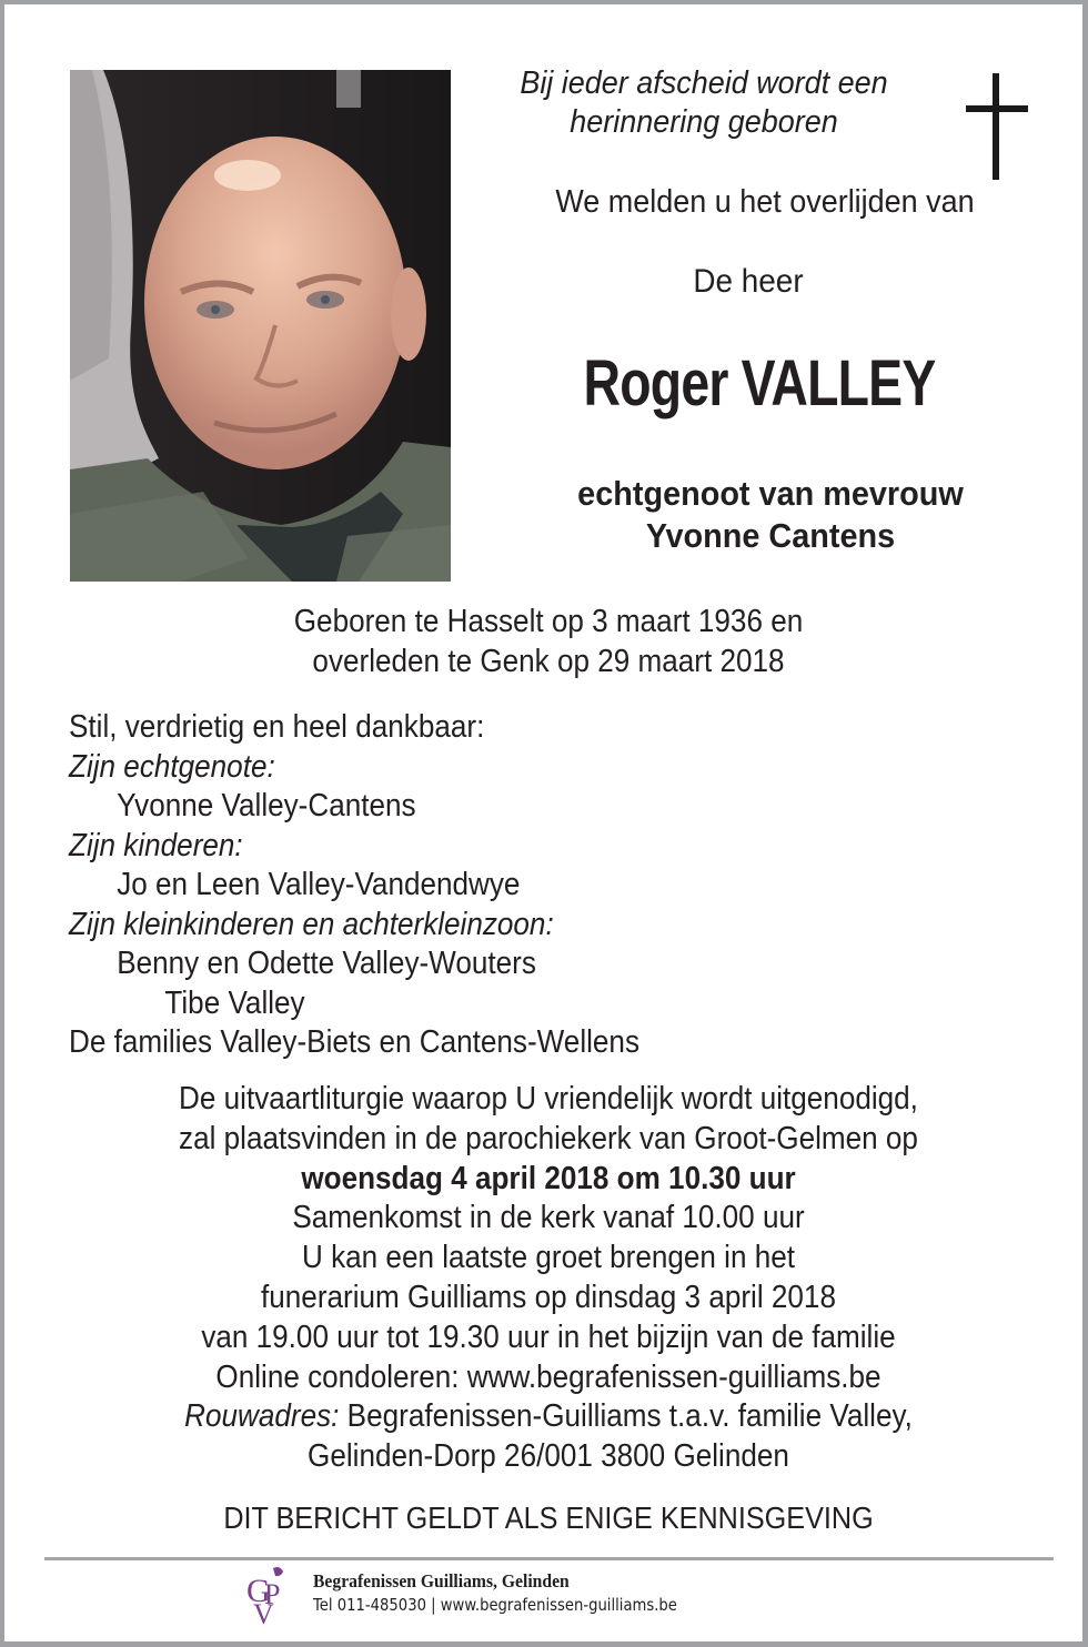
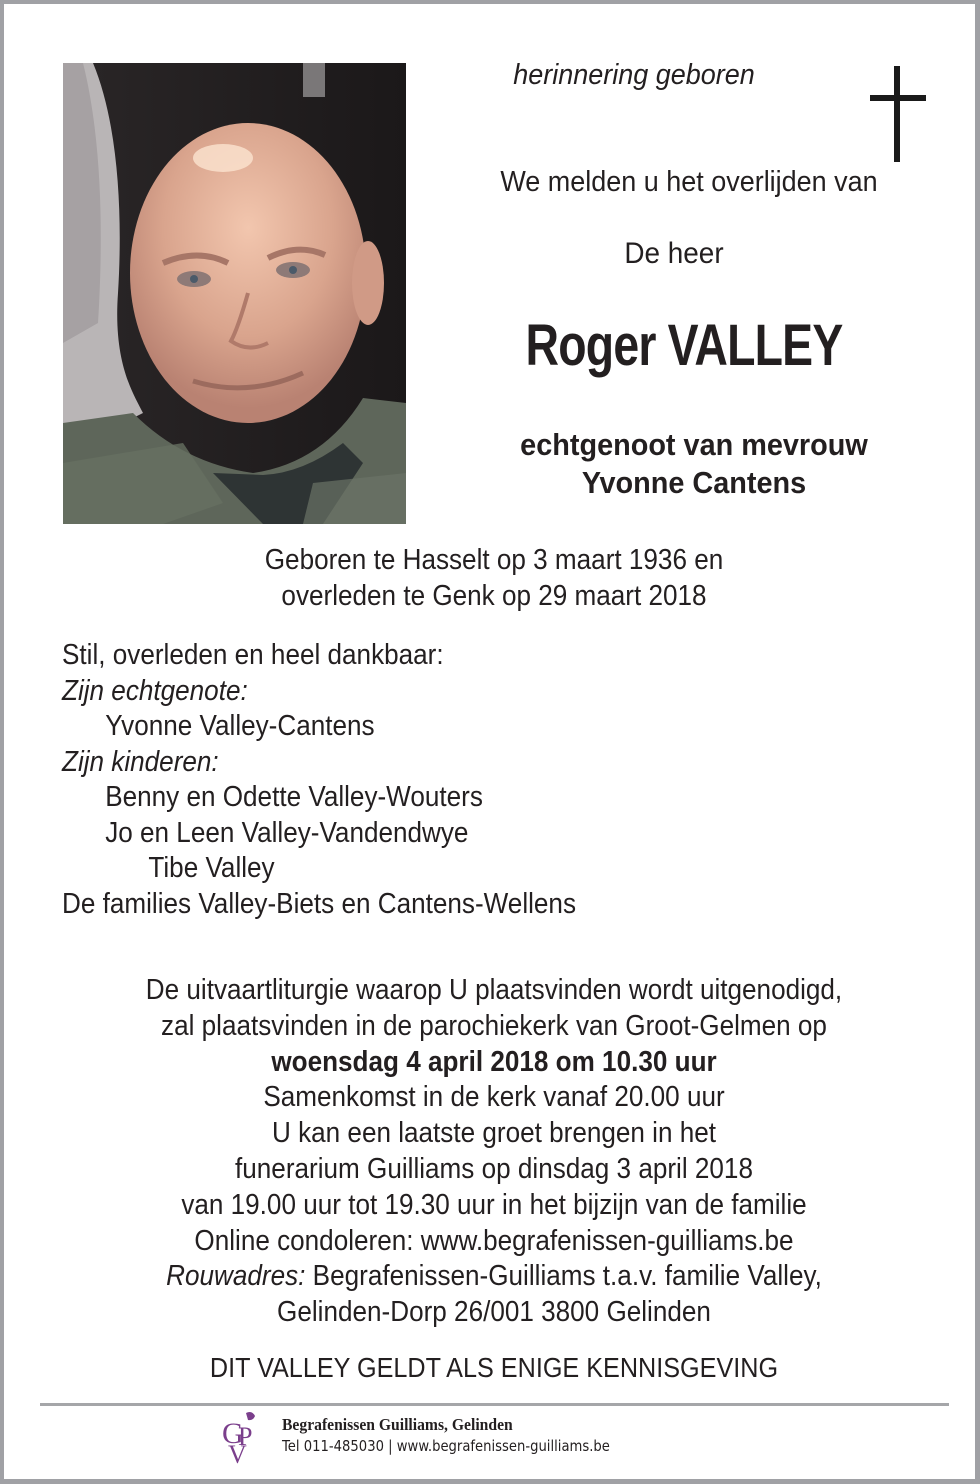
- Bij ieder afscheid wordt een
  herinnering geboren
  We melden u het overlijden van
  De heer
  Roger VALLEY
  echtgenoot van mevrouw
  Yvonne Cantens
  Geboren te Hasselt op 3 maart 1936 en
  overleden te Genk op 29 maart 2018
- Stil, verdrietig en heel dankbaar:
+ Stil, overleden en heel dankbaar:
  Zijn echtgenote:
  Yvonne Valley-Cantens
  Zijn kinderen:
- Jo en Leen Valley-Vandendwye
+ Benny en Odette Valley-Wouters
- Zijn kleinkinderen en achterkleinzoon:
- Benny en Odette Valley-Wouters
+ Jo en Leen Valley-Vandendwye
  Tibe Valley
  De families Valley-Biets en Cantens-Wellens
- De uitvaartliturgie waarop U vriendelijk wordt uitgenodigd,
+ De uitvaartliturgie waarop U plaatsvinden wordt uitgenodigd,
  zal plaatsvinden in de parochiekerk van Groot-Gelmen op
  woensdag 4 april 2018 om 10.30 uur
- Samenkomst in de kerk vanaf 10.00 uur
+ Samenkomst in de kerk vanaf 20.00 uur
  U kan een laatste groet brengen in het
  funerarium Guilliams op dinsdag 3 april 2018
  van 19.00 uur tot 19.30 uur in het bijzijn van de familie
  Online condoleren: www.begrafenissen-guilliams.be
  Rouwadres: Begrafenissen-Guilliams t.a.v. familie Valley,
  Gelinden-Dorp 26/001 3800 Gelinden
- DIT BERICHT GELDT ALS ENIGE KENNISGEVING
+ DIT VALLEY GELDT ALS ENIGE KENNISGEVING
  G
  P
  V
  Begrafenissen Guilliams, Gelinden
  Tel 011-485030 | www.begrafenissen-guilliams.be
